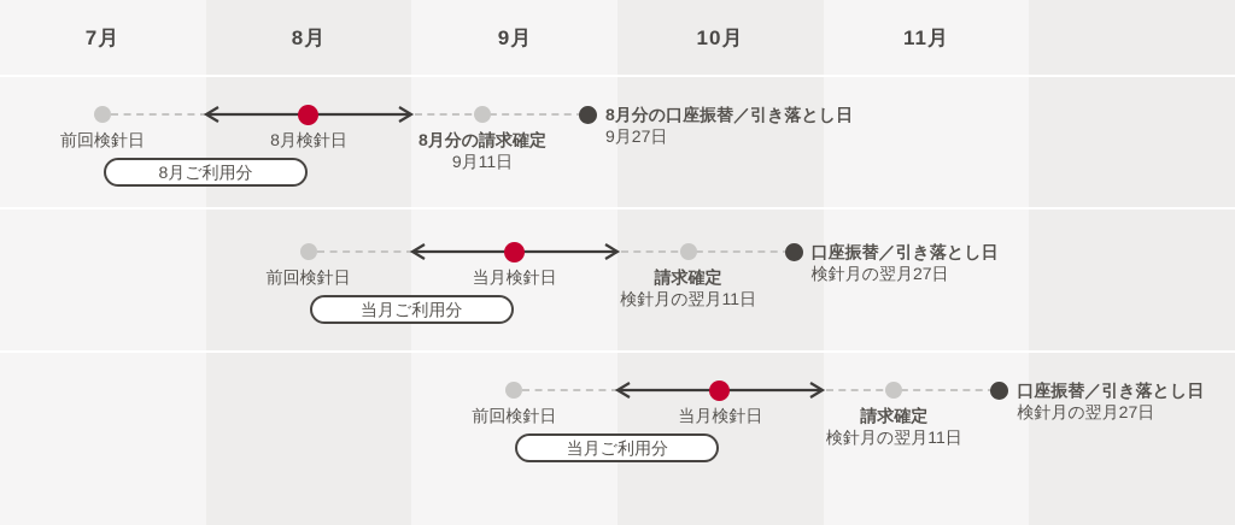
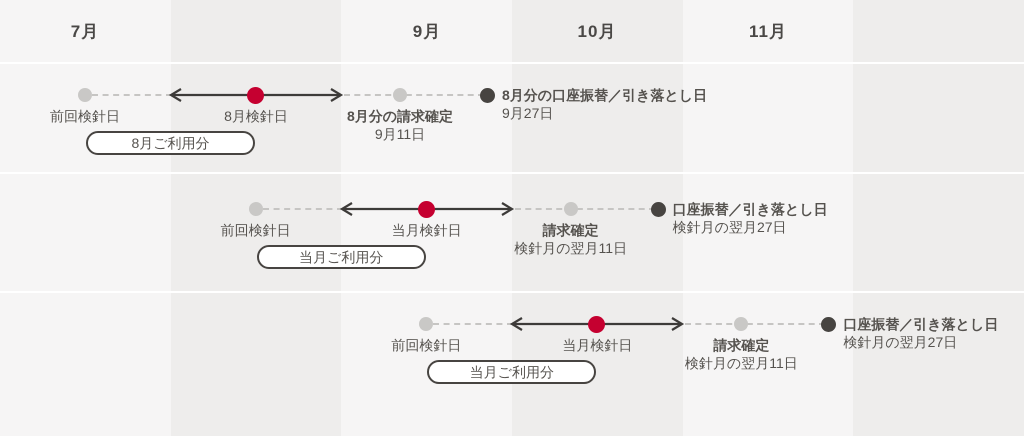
  7月
- 8月
  9月
  10月
  11月
  前回検針日
  8月検針日
  8月分の請求確定
  9月11日
  8月分の口座振替／引き落とし日
  9月27日
  8月ご利用分
  前回検針日
  当月検針日
  請求確定
  検針月の翌月11日
  口座振替／引き落とし日
  検針月の翌月27日
  当月ご利用分
  前回検針日
  当月検針日
  請求確定
  検針月の翌月11日
  口座振替／引き落とし日
  検針月の翌月27日
  当月ご利用分
